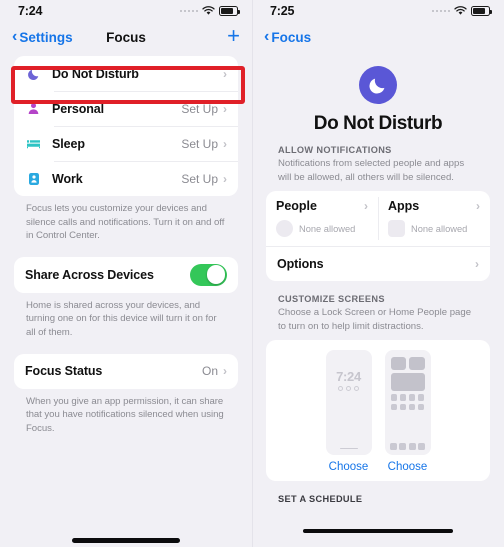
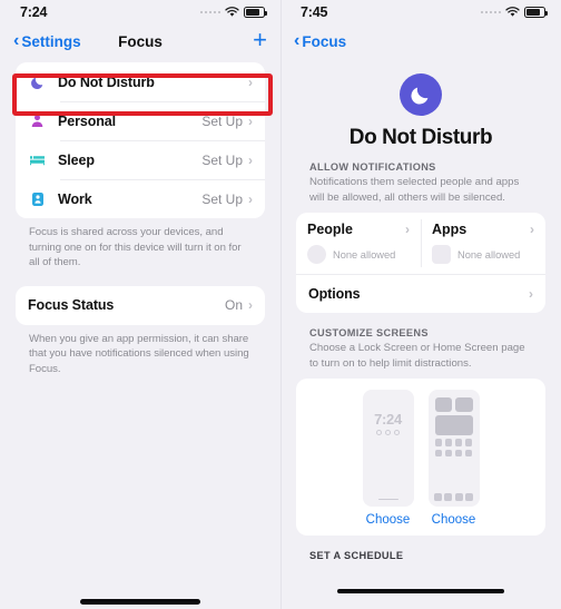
  7:24
  ‹
  Settings
  Focus
  +
  Do Not Disturb
  ›
  Personal
  Set Up
  ›
  Sleep
  Set Up
  ›
  Work
  Set Up
  ›
- Focus lets you customize your devices and silence calls and notifications. Turn it on and off in Control Center.
- Share Across Devices
- Home is shared across your devices, and turning one on for this device will turn it on for all of them.
+ Focus is shared across your devices, and turning one on for this device will turn it on for all of them.
  Focus Status
  On
  ›
  When you give an app permission, it can share that you have notifications silenced when using Focus.
- 7:25
+ 7:45
  ‹
  Focus
  Do Not Disturb
  ALLOW NOTIFICATIONS
- Notifications from selected people and apps will be allowed, all others will be silenced.
+ Notifications them selected people and apps will be allowed, all others will be silenced.
  People
  ›
  None allowed
  Apps
  ›
  None allowed
  Options
  ›
  CUSTOMIZE SCREENS
- Choose a Lock Screen or Home People page to turn on to help limit distractions.
+ Choose a Lock Screen or Home Screen page to turn on to help limit distractions.
  7:24
  Choose
  Choose
  SET A SCHEDULE
